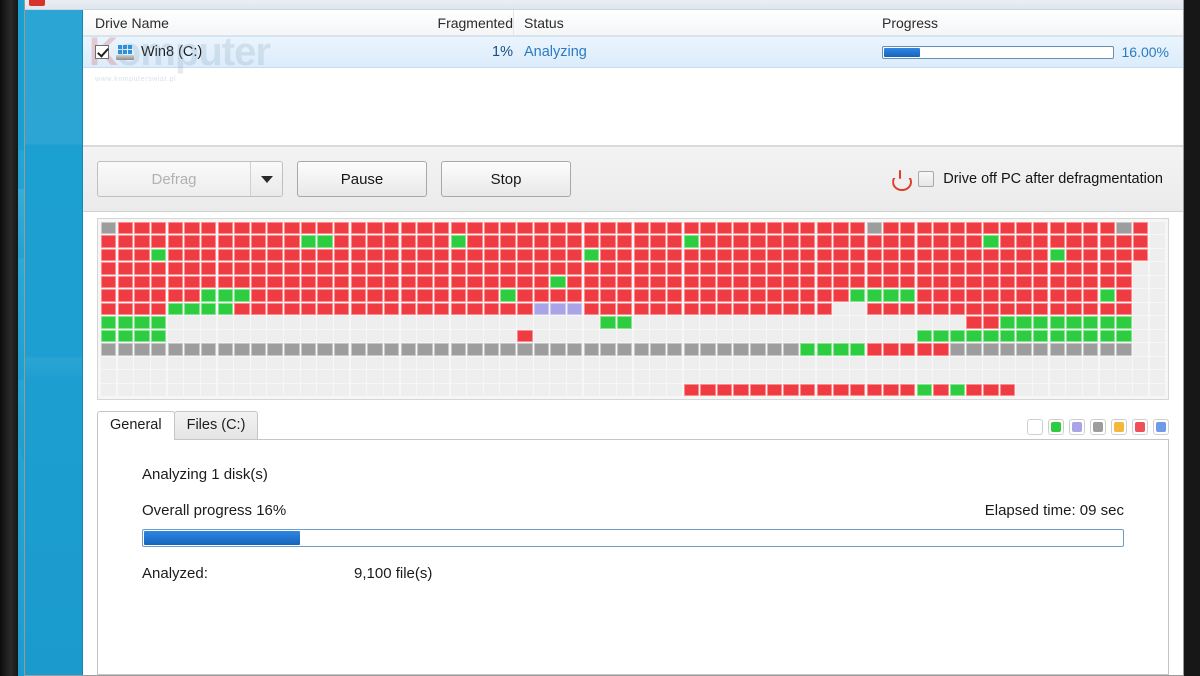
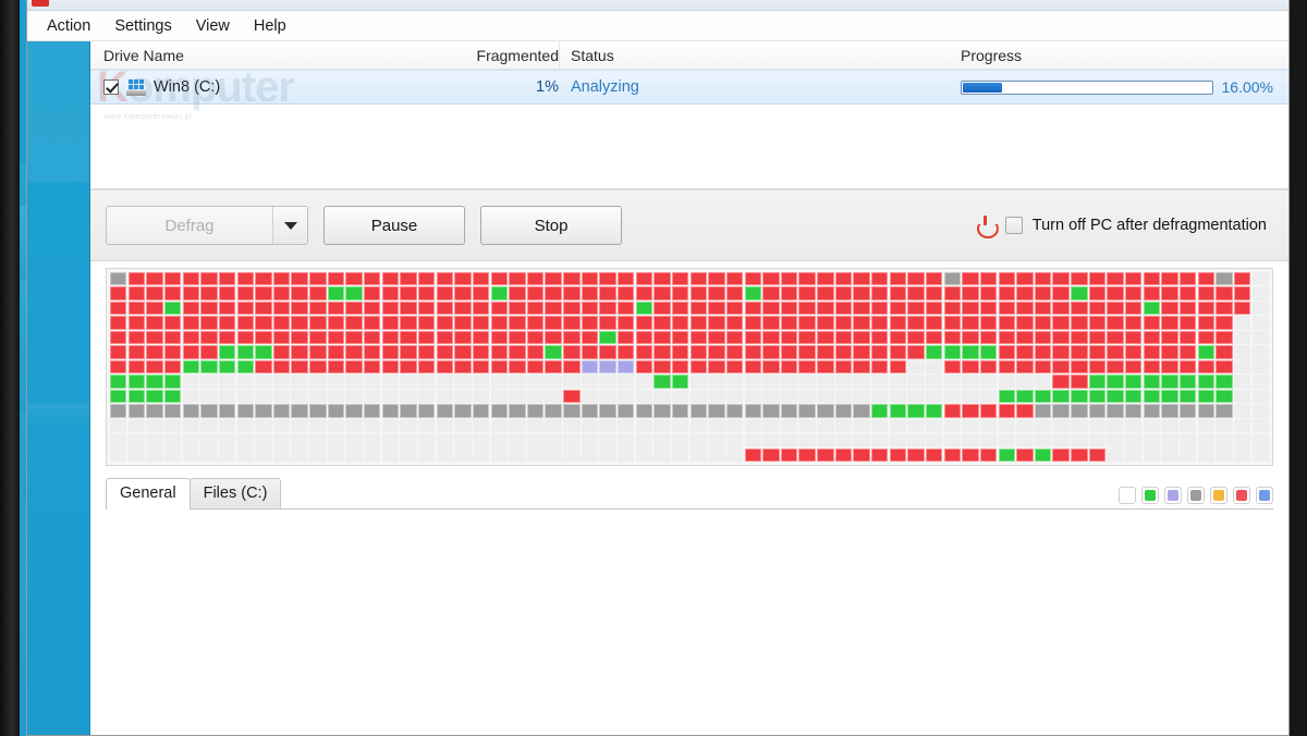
+ Action
+ Settings
+ View
+ Help
  mputer
  Drive Name
  Fragmented
  Status
  Progress
  Win8 (C:)
  1%
  Analyzing
  16.00%
  Defrag
  Pause
  Stop
- Drive off PC after defragmentation
+ Turn off PC after defragmentation
  General
  Files (C:)
- Analyzing 1 disk(s)
- Overall progress 16%
- Elapsed time: 09 sec
- Analyzed:
- 9,100 file(s)
